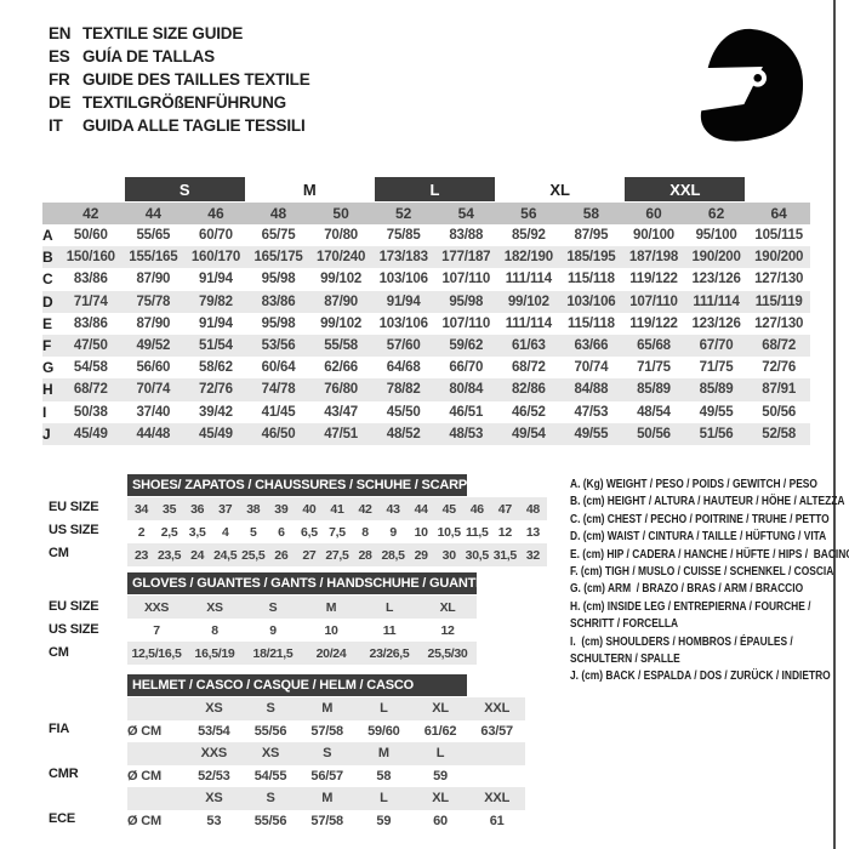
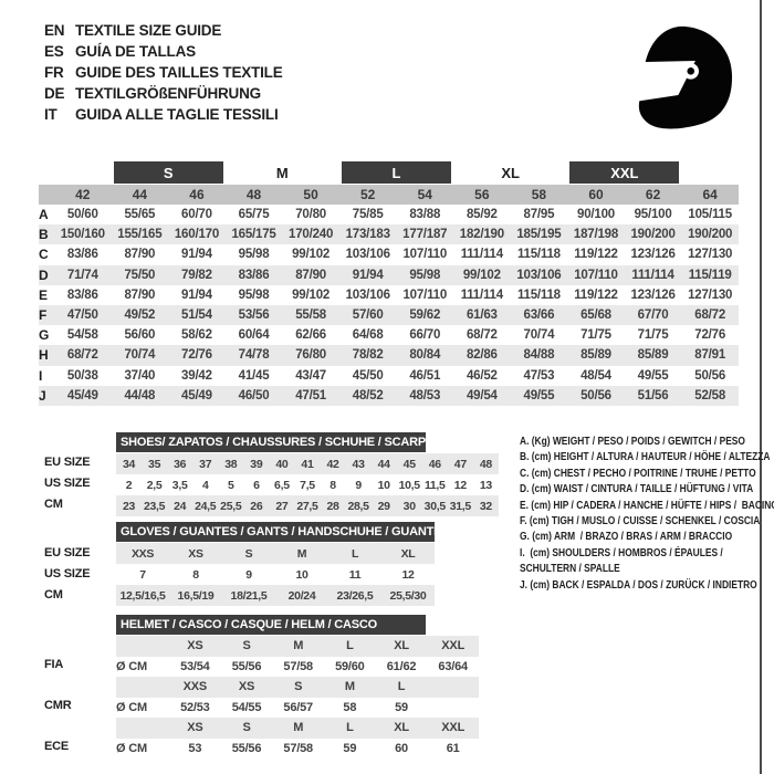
  EN
  TEXTILE SIZE GUIDE
  ES
  GUÍA DE TALLAS
  FR
  GUIDE DES TAILLES TEXTILE
  DE
  TEXTILGRÖßENFÜHRUNG
  IT
  GUIDA ALLE TAGLIE TESSILI
  S
  M
  L
  XL
  XXL
  42
  44
  46
  48
  50
  52
  54
  56
  58
  60
  62
  64
  A
  50/60
  55/65
  60/70
  65/75
  70/80
  75/85
  83/88
  85/92
  87/95
  90/100
  95/100
  105/115
  B
  150/160
  155/165
  160/170
  165/175
  170/240
  173/183
  177/187
  182/190
  185/195
  187/198
  190/200
  190/200
  C
  83/86
  87/90
  91/94
  95/98
  99/102
  103/106
  107/110
  111/114
  115/118
  119/122
  123/126
  127/130
  D
  71/74
- 75/78
+ 75/50
  79/82
  83/86
  87/90
  91/94
  95/98
  99/102
  103/106
  107/110
  111/114
  115/119
  E
  83/86
  87/90
  91/94
  95/98
  99/102
  103/106
  107/110
  111/114
  115/118
  119/122
  123/126
  127/130
  F
  47/50
  49/52
  51/54
  53/56
  55/58
  57/60
  59/62
  61/63
  63/66
  65/68
  67/70
  68/72
  G
  54/58
  56/60
  58/62
  60/64
  62/66
  64/68
  66/70
  68/72
  70/74
  71/75
  71/75
  72/76
  H
  68/72
  70/74
  72/76
  74/78
  76/80
  78/82
  80/84
  82/86
  84/88
  85/89
  85/89
  87/91
  I
  50/38
  37/40
  39/42
  41/45
  43/47
  45/50
  46/51
  46/52
  47/53
  48/54
  49/55
  50/56
  J
  45/49
  44/48
  45/49
  46/50
  47/51
  48/52
  48/53
  49/54
  49/55
  50/56
  51/56
  52/58
  EU SIZE
  US SIZE
  CM
  EU SIZE
  US SIZE
  CM
  FIA
  CMR
  ECE
  SHOES/ ZAPATOS / CHAUSSURES / SCHUHE / SCARPE
  34
  35
  36
  37
  38
  39
  40
  41
  42
  43
  44
  45
  46
  47
  48
  2
  2,5
  3,5
  4
  5
  6
  6,5
  7,5
  8
  9
  10
  10,5
  11,5
  12
  13
  23
  23,5
  24
  24,5
  25,5
  26
  27
  27,5
  28
  28,5
  29
  30
  30,5
  31,5
  32
  GLOVES / GUANTES / GANTS / HANDSCHUHE / GUANTI
  XXS
  XS
  S
  M
  L
  XL
  7
  8
  9
  10
  11
  12
  12,5/16,5
  16,5/19
  18/21,5
  20/24
  23/26,5
  25,5/30
  HELMET / CASCO / CASQUE / HELM / CASCO
  XS
  S
  M
  L
  XL
  XXL
  Ø CM
  53/54
  55/56
  57/58
  59/60
  61/62
- 63/57
+ 63/64
  XXS
  XS
  S
  M
  L
  Ø CM
  52/53
  54/55
  56/57
  58
  59
  XS
  S
  M
  L
  XL
  XXL
  Ø CM
  53
  55/56
  57/58
  59
  60
  61
  A. (Kg) WEIGHT / PESO / POIDS / GEWITCH / PESO
  B. (cm) HEIGHT / ALTURA / HAUTEUR / HÖHE / ALTEZZA
  C. (cm) CHEST / PECHO / POITRINE / TRUHE / PETTO
  D. (cm) WAIST / CINTURA / TAILLE / HÜFTUNG / VITA
  E. (cm) HIP / CADERA / HANCHE / HÜFTE / HIPS / BACIN
  F. (cm) TIGH / MUSLO / CUISSE / SCHENKEL / COSCIA
  G. (cm) ARM / BRAZO / BRAS / ARM / BRACCIO
- H. (cm) INSIDE LEG / ENTREPIERNA / FOURCHE /
- SCHRITT / FORCELLA
  I. (cm) SHOULDERS / HOMBROS / ÉPAULES /
  SCHULTERN / SPALLE
  J. (cm) BACK / ESPALDA / DOS / ZURÜCK / INDIETRO
